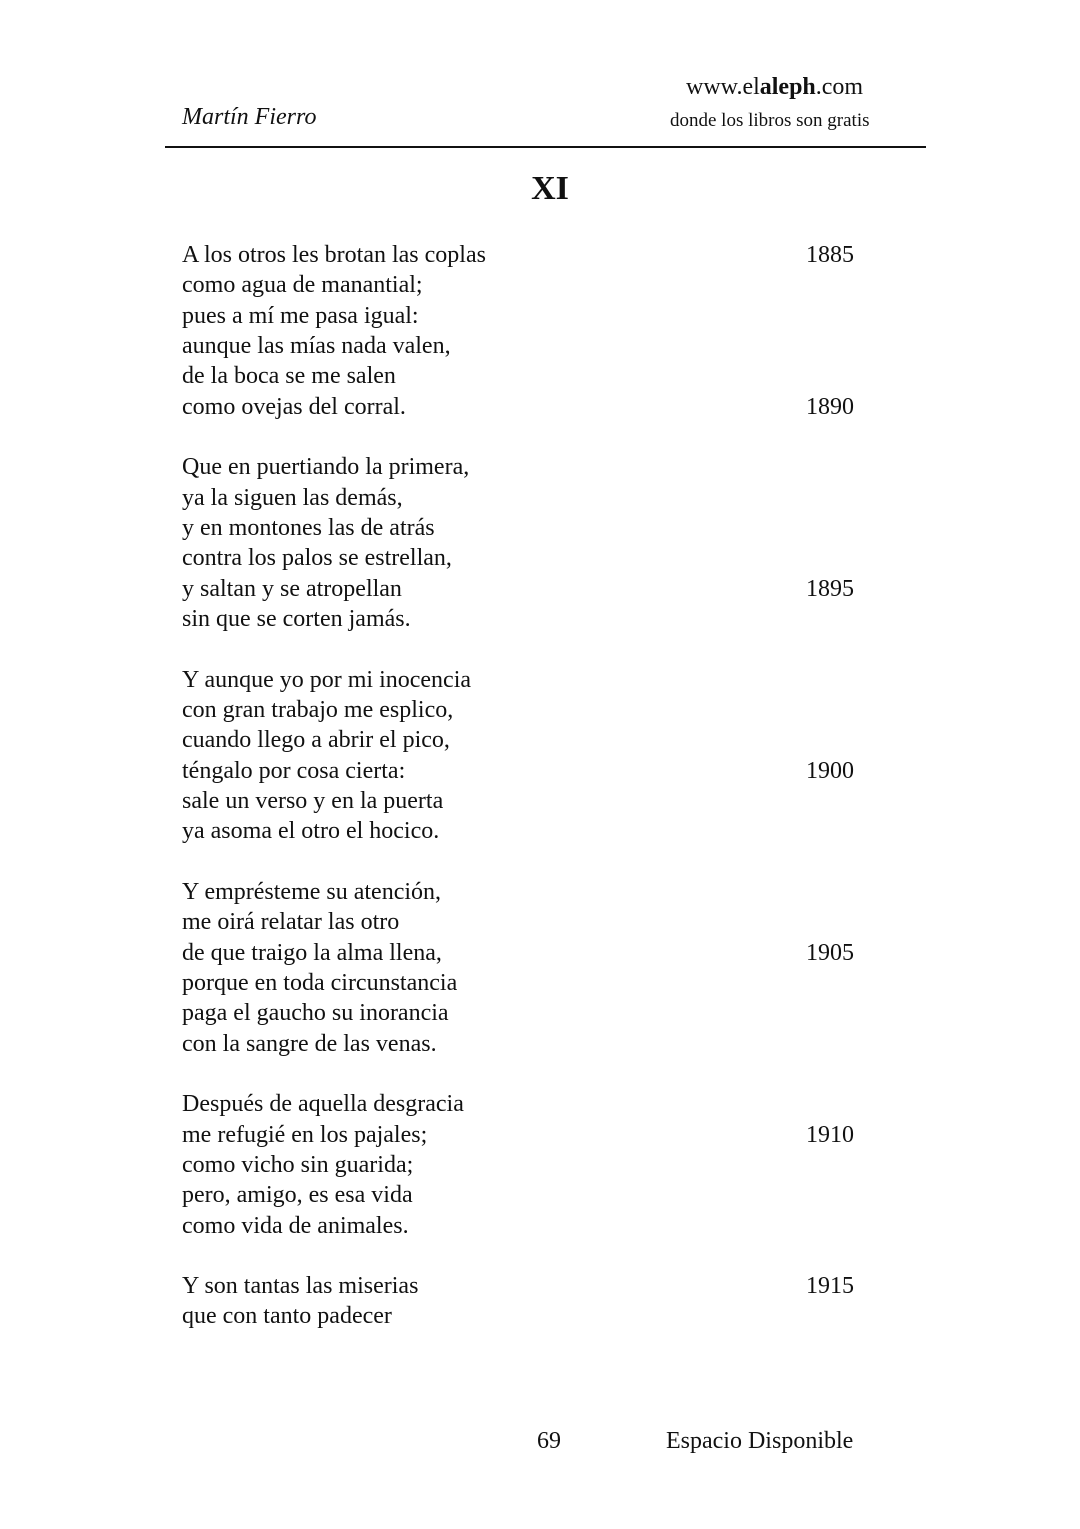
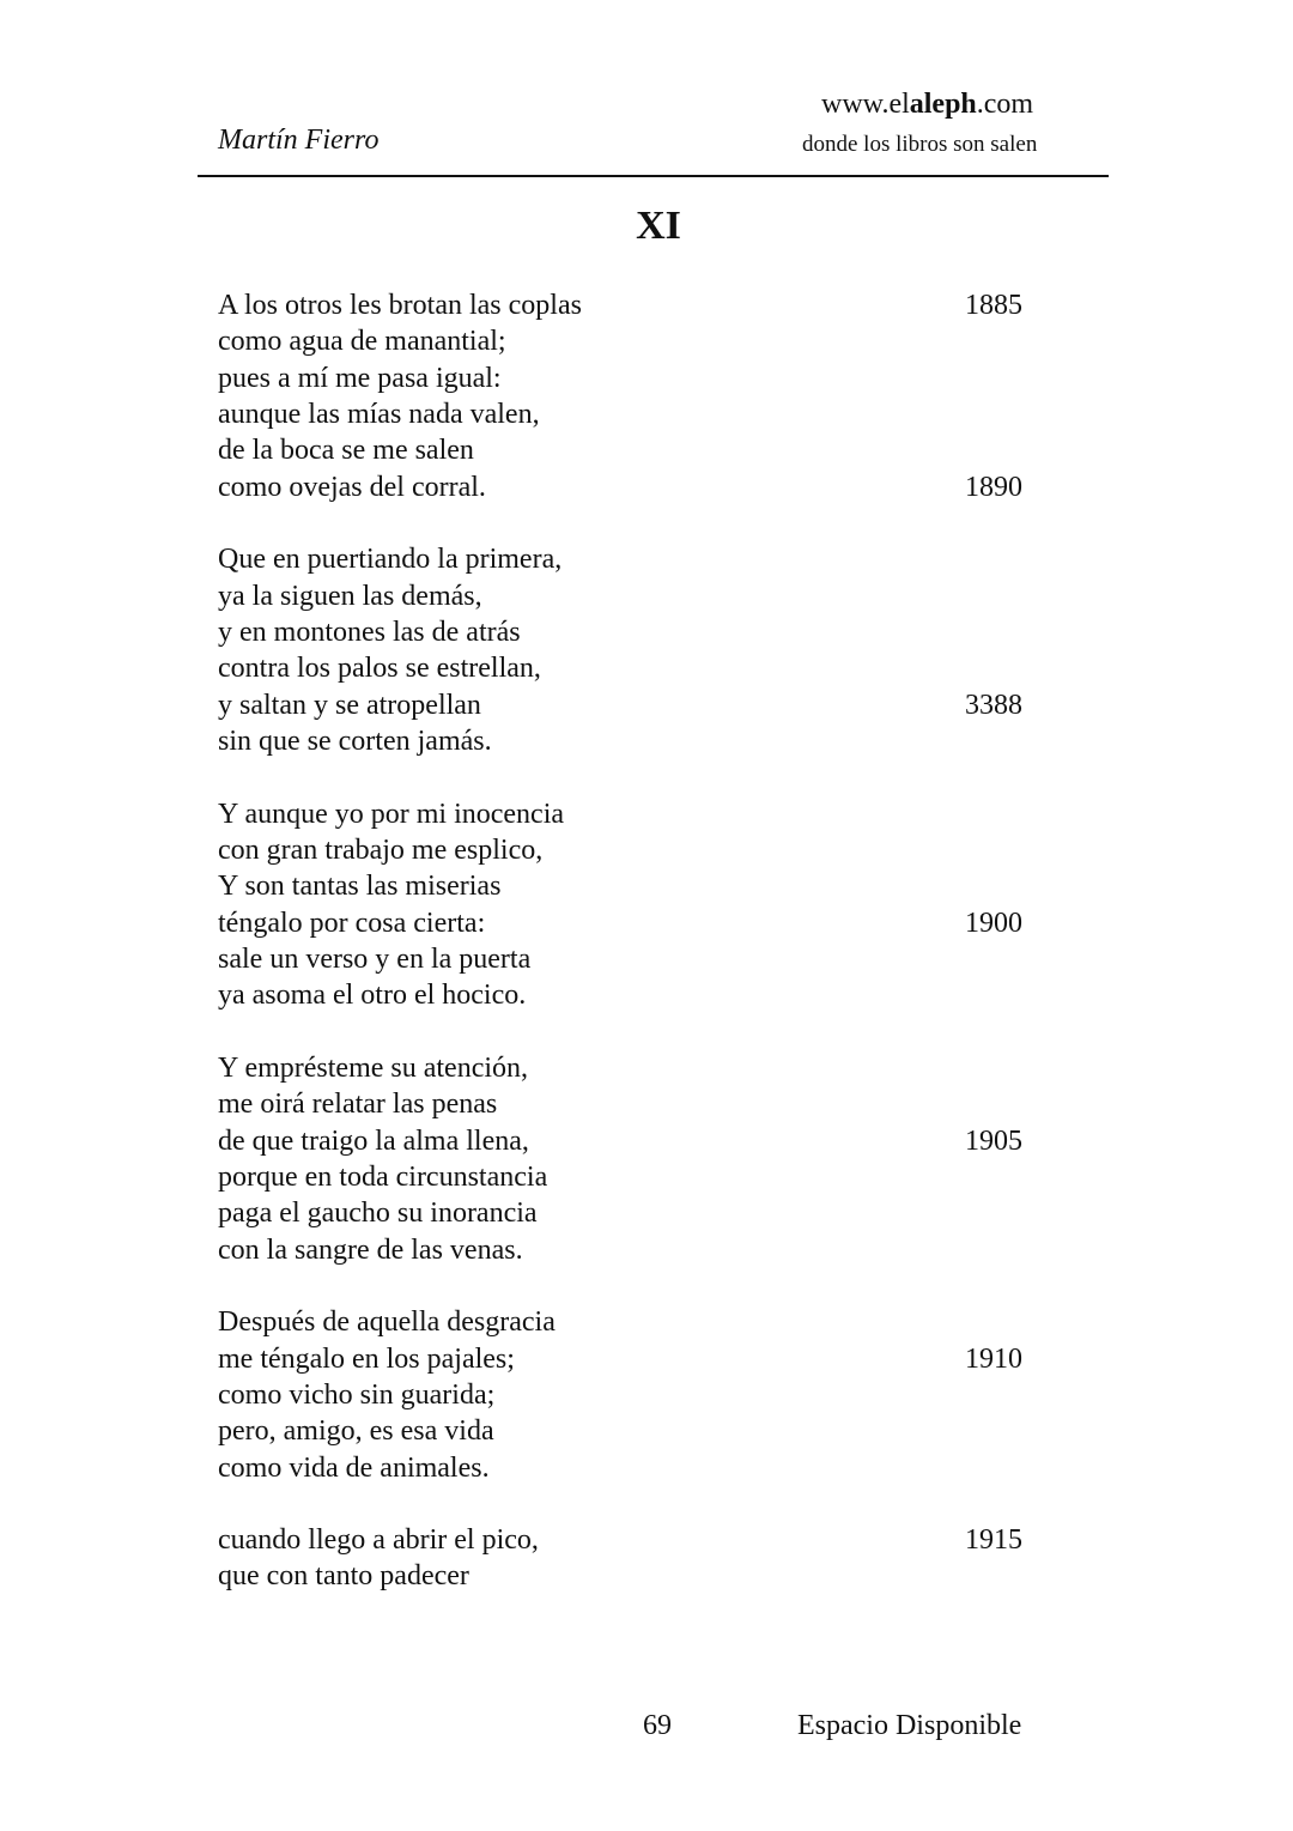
  Martín Fierro
  www.elaleph.com
- donde los libros son gratis
+ donde los libros son salen
  XI
  A los otros les brotan las coplas
  1885
  como agua de manantial;
  pues a mí me pasa igual:
  aunque las mías nada valen,
  de la boca se me salen
  como ovejas del corral.
  1890
  Que en puertiando la primera,
  ya la siguen las demás,
  y en montones las de atrás
  contra los palos se estrellan,
  y saltan y se atropellan
- 1895
+ 3388
  sin que se corten jamás.
  Y aunque yo por mi inocencia
  con gran trabajo me esplico,
- cuando llego a abrir el pico,
+ Y son tantas las miserias
  téngalo por cosa cierta:
  1900
  sale un verso y en la puerta
  ya asoma el otro el hocico.
  Y emprésteme su atención,
- me oirá relatar las otro
+ me oirá relatar las penas
  de que traigo la alma llena,
  1905
  porque en toda circunstancia
  paga el gaucho su inorancia
  con la sangre de las venas.
  Después de aquella desgracia
- me refugié en los pajales;
+ me téngalo en los pajales;
  1910
  como vicho sin guarida;
  pero, amigo, es esa vida
  como vida de animales.
- Y son tantas las miserias
+ cuando llego a abrir el pico,
  1915
  que con tanto padecer
  69
  Espacio Disponible
